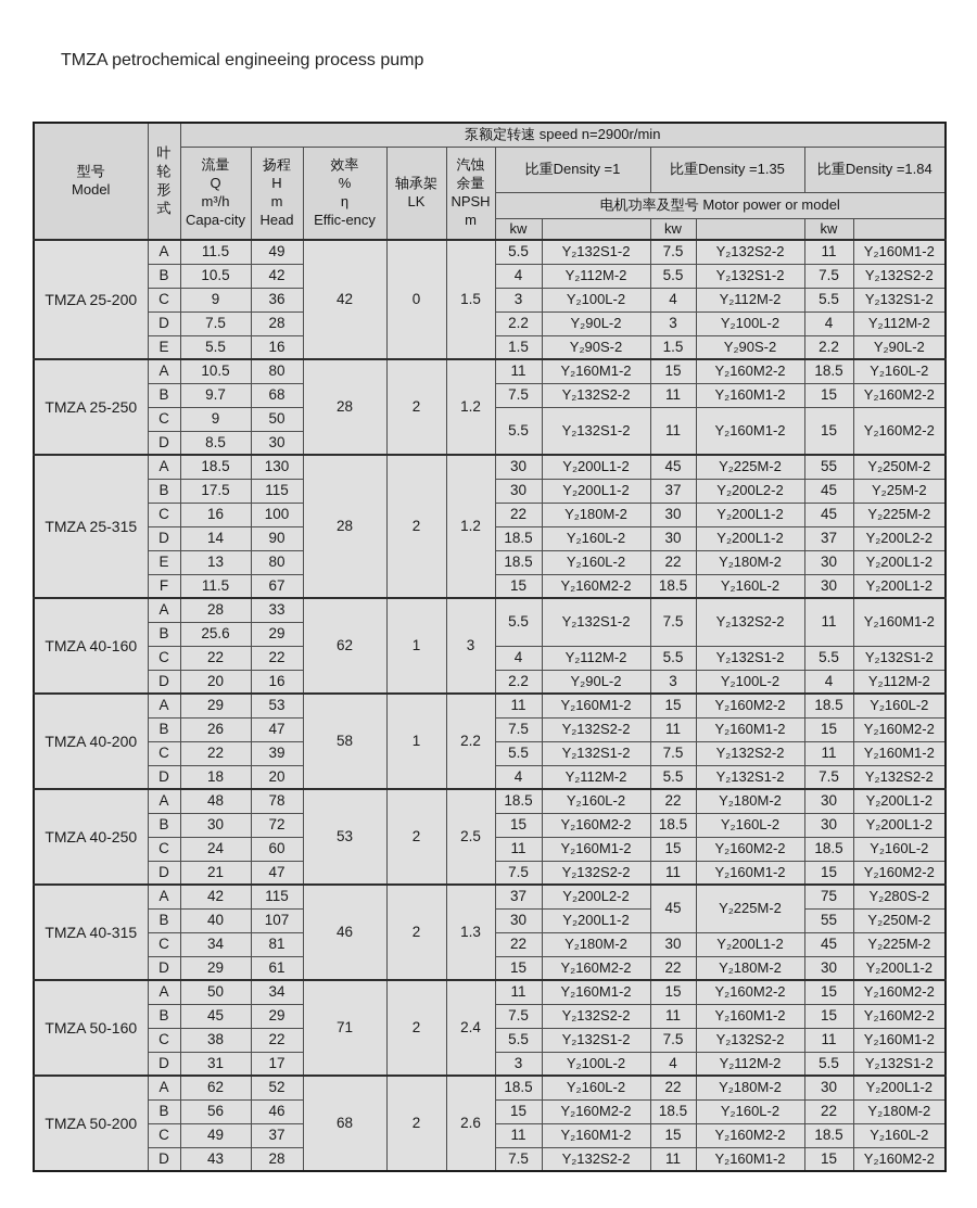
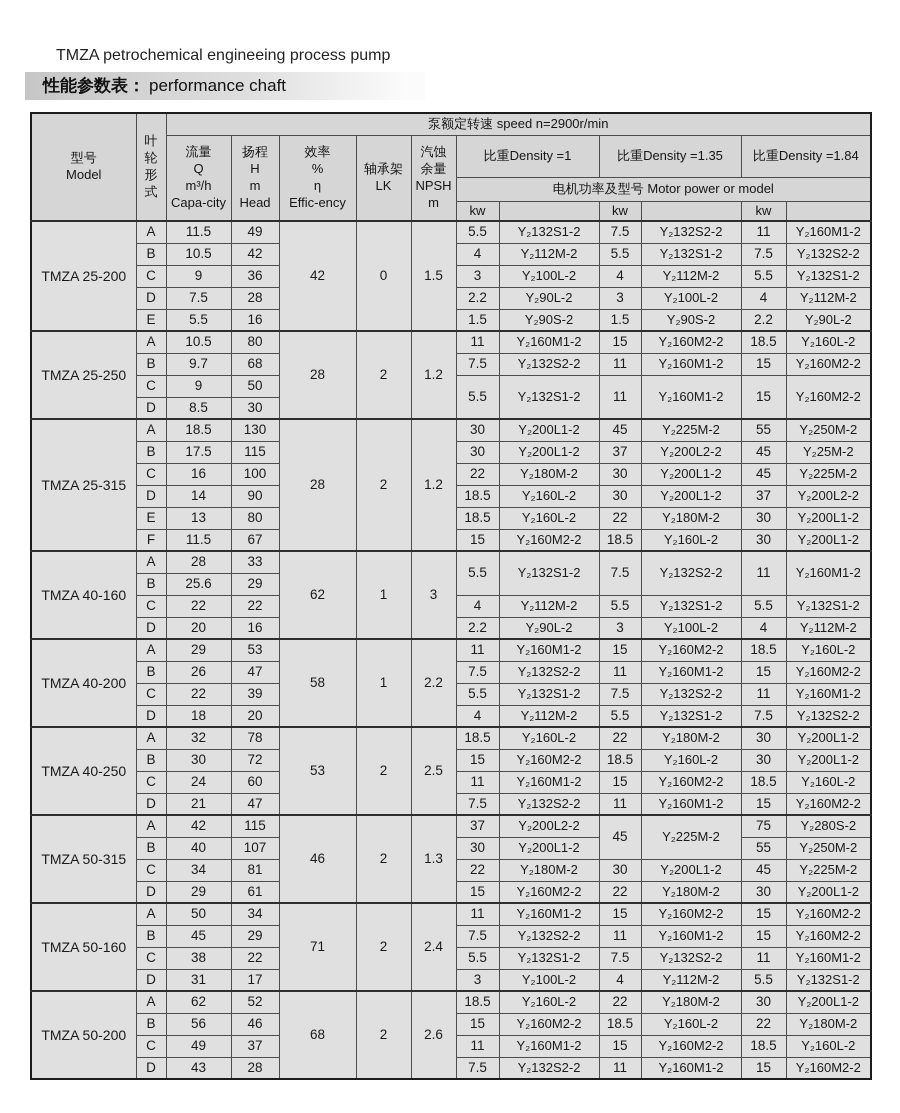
  TMZA petrochemical engineeing process pump
+ 性能参数表：
+ performance chaft
  型号 Model	叶 轮 形 式	泵额定转速 speed n=2900r/min
  流量 Q m³/h Capa-city	扬程 H m Head	效率 % η Effic-ency	轴承架 LK	汽蚀 余量 NPSH m	比重Density =1	比重Density =1.35	比重Density =1.84
  电机功率及型号 Motor power or model
  kw		kw		kw
  TMZA 25-200	A	11.5	49	42	0	1.5	5.5	Y₂132S1-2	7.5	Y₂132S2-2	11	Y₂160M1-2
  B	10.5	42	4	Y₂112M-2	5.5	Y₂132S1-2	7.5	Y₂132S2-2
  C	9	36	3	Y₂100L-2	4	Y₂112M-2	5.5	Y₂132S1-2
  D	7.5	28	2.2	Y₂90L-2	3	Y₂100L-2	4	Y₂112M-2
  E	5.5	16	1.5	Y₂90S-2	1.5	Y₂90S-2	2.2	Y₂90L-2
  TMZA 25-250	A	10.5	80	28	2	1.2	11	Y₂160M1-2	15	Y₂160M2-2	18.5	Y₂160L-2
  B	9.7	68	7.5	Y₂132S2-2	11	Y₂160M1-2	15	Y₂160M2-2
  C	9	50	5.5	Y₂132S1-2	11	Y₂160M1-2	15	Y₂160M2-2
  D	8.5	30
  TMZA 25-315	A	18.5	130	28	2	1.2	30	Y₂200L1-2	45	Y₂225M-2	55	Y₂250M-2
  B	17.5	115	30	Y₂200L1-2	37	Y₂200L2-2	45	Y₂25M-2
  C	16	100	22	Y₂180M-2	30	Y₂200L1-2	45	Y₂225M-2
  D	14	90	18.5	Y₂160L-2	30	Y₂200L1-2	37	Y₂200L2-2
  E	13	80	18.5	Y₂160L-2	22	Y₂180M-2	30	Y₂200L1-2
  F	11.5	67	15	Y₂160M2-2	18.5	Y₂160L-2	30	Y₂200L1-2
  TMZA 40-160	A	28	33	62	1	3	5.5	Y₂132S1-2	7.5	Y₂132S2-2	11	Y₂160M1-2
  B	25.6	29
  C	22	22	4	Y₂112M-2	5.5	Y₂132S1-2	5.5	Y₂132S1-2
  D	20	16	2.2	Y₂90L-2	3	Y₂100L-2	4	Y₂112M-2
  TMZA 40-200	A	29	53	58	1	2.2	11	Y₂160M1-2	15	Y₂160M2-2	18.5	Y₂160L-2
  B	26	47	7.5	Y₂132S2-2	11	Y₂160M1-2	15	Y₂160M2-2
  C	22	39	5.5	Y₂132S1-2	7.5	Y₂132S2-2	11	Y₂160M1-2
  D	18	20	4	Y₂112M-2	5.5	Y₂132S1-2	7.5	Y₂132S2-2
- TMZA 40-250	A	48	78	53	2	2.5	18.5	Y₂160L-2	22	Y₂180M-2	30	Y₂200L1-2
+ TMZA 40-250	A	32	78	53	2	2.5	18.5	Y₂160L-2	22	Y₂180M-2	30	Y₂200L1-2
  B	30	72	15	Y₂160M2-2	18.5	Y₂160L-2	30	Y₂200L1-2
  C	24	60	11	Y₂160M1-2	15	Y₂160M2-2	18.5	Y₂160L-2
  D	21	47	7.5	Y₂132S2-2	11	Y₂160M1-2	15	Y₂160M2-2
- TMZA 40-315	A	42	115	46	2	1.3	37	Y₂200L2-2	45	Y₂225M-2	75	Y₂280S-2
+ TMZA 50-315	A	42	115	46	2	1.3	37	Y₂200L2-2	45	Y₂225M-2	75	Y₂280S-2
  B	40	107	30	Y₂200L1-2	55	Y₂250M-2
  C	34	81	22	Y₂180M-2	30	Y₂200L1-2	45	Y₂225M-2
  D	29	61	15	Y₂160M2-2	22	Y₂180M-2	30	Y₂200L1-2
  TMZA 50-160	A	50	34	71	2	2.4	11	Y₂160M1-2	15	Y₂160M2-2	15	Y₂160M2-2
  B	45	29	7.5	Y₂132S2-2	11	Y₂160M1-2	15	Y₂160M2-2
  C	38	22	5.5	Y₂132S1-2	7.5	Y₂132S2-2	11	Y₂160M1-2
  D	31	17	3	Y₂100L-2	4	Y₂112M-2	5.5	Y₂132S1-2
  TMZA 50-200	A	62	52	68	2	2.6	18.5	Y₂160L-2	22	Y₂180M-2	30	Y₂200L1-2
  B	56	46	15	Y₂160M2-2	18.5	Y₂160L-2	22	Y₂180M-2
  C	49	37	11	Y₂160M1-2	15	Y₂160M2-2	18.5	Y₂160L-2
  D	43	28	7.5	Y₂132S2-2	11	Y₂160M1-2	15	Y₂160M2-2
